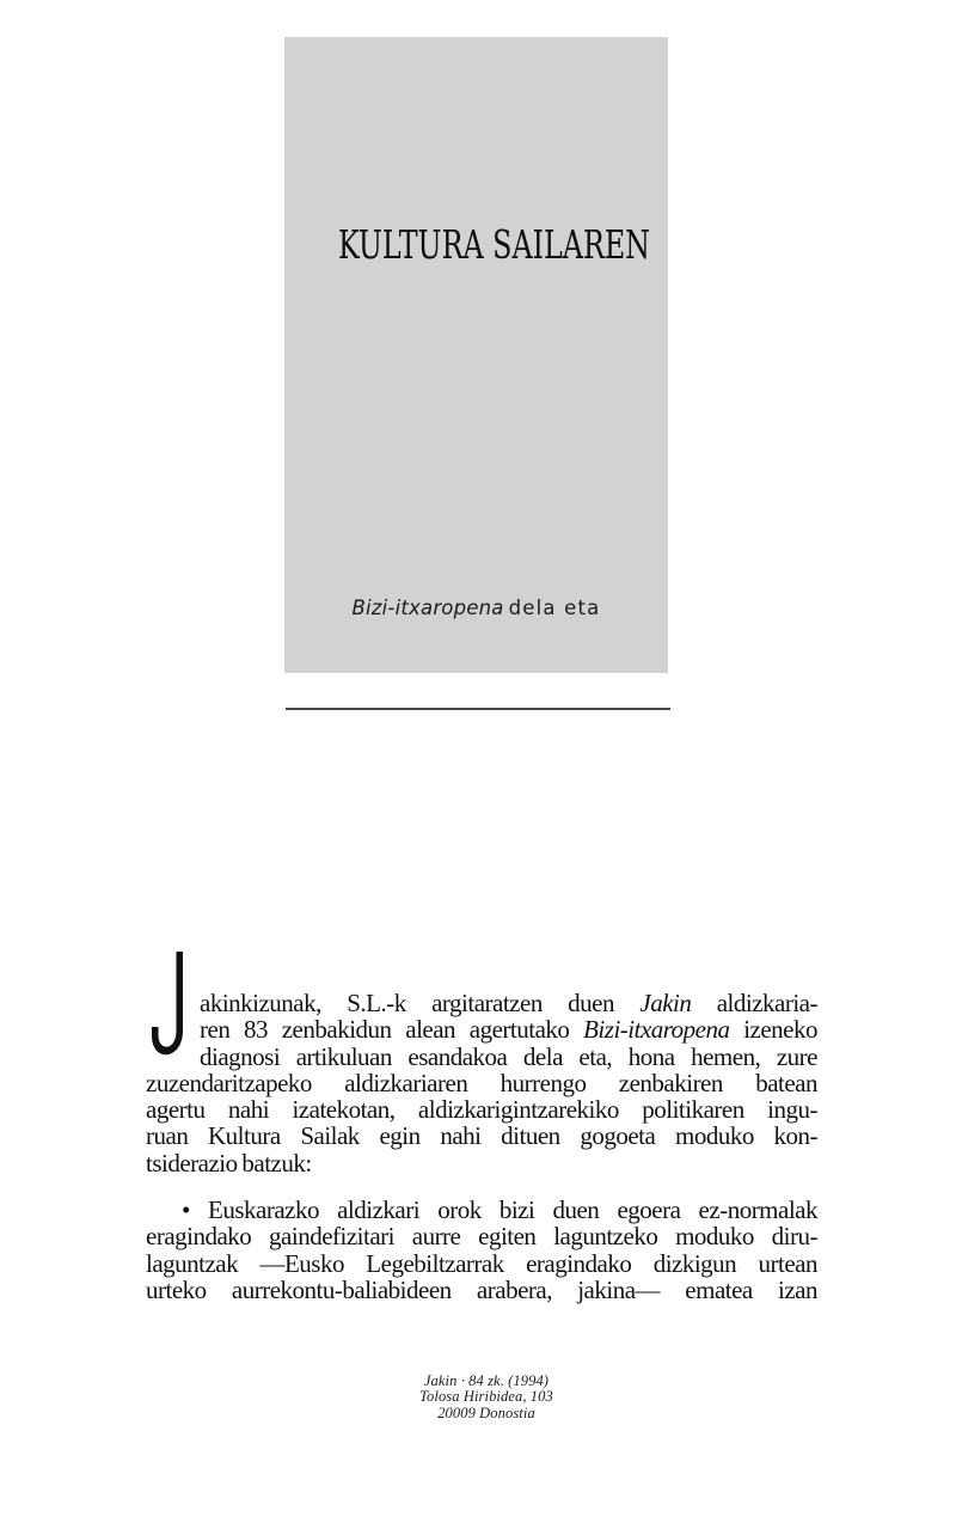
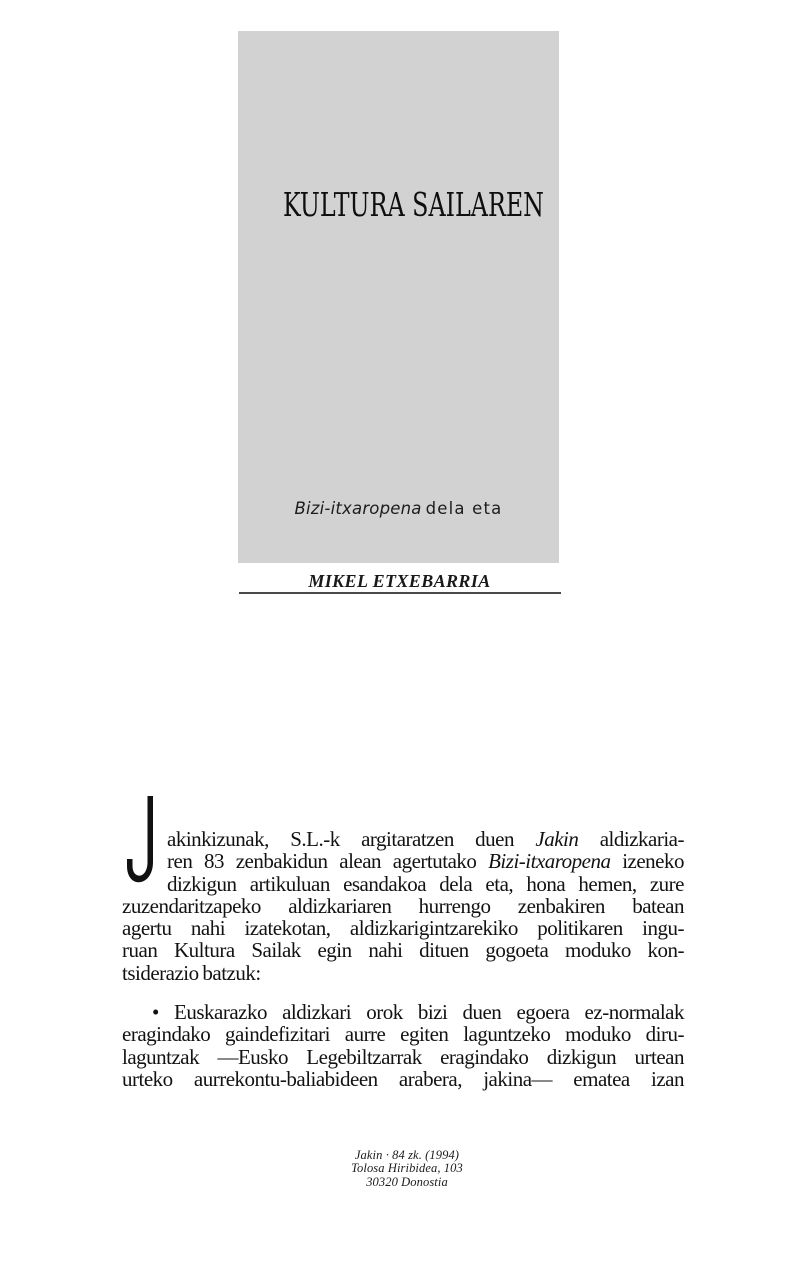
  KULTURA SAILAREN
  Bizi-itxaropena dela eta
+ MIKEL ETXEBARRIA
  akinkizunak, S.L.-k argitaratzen duen Jakin aldizkaria-
  ren 83 zenbakidun alean agertutako Bizi-itxaropena izeneko
- diagnosi artikuluan esandakoa dela eta, hona hemen, zure
+ dizkigun artikuluan esandakoa dela eta, hona hemen, zure
  zuzendaritzapeko aldizkariaren hurrengo zenbakiren batean
  agertu nahi izatekotan, aldizkarigintzarekiko politikaren ingu-
  ruan Kultura Sailak egin nahi dituen gogoeta moduko kon-
  tsiderazio batzuk:
  • Euskarazko aldizkari orok bizi duen egoera ez-normalak
  eragindako gaindefizitari aurre egiten laguntzeko moduko diru-
  laguntzak —Eusko Legebiltzarrak eragindako dizkigun urtean
  urteko aurrekontu-baliabideen arabera, jakina— ematea izan
  Jakin · 84 zk. (1994)
  Tolosa Hiribidea, 103
- 20009 Donostia
+ 30320 Donostia
